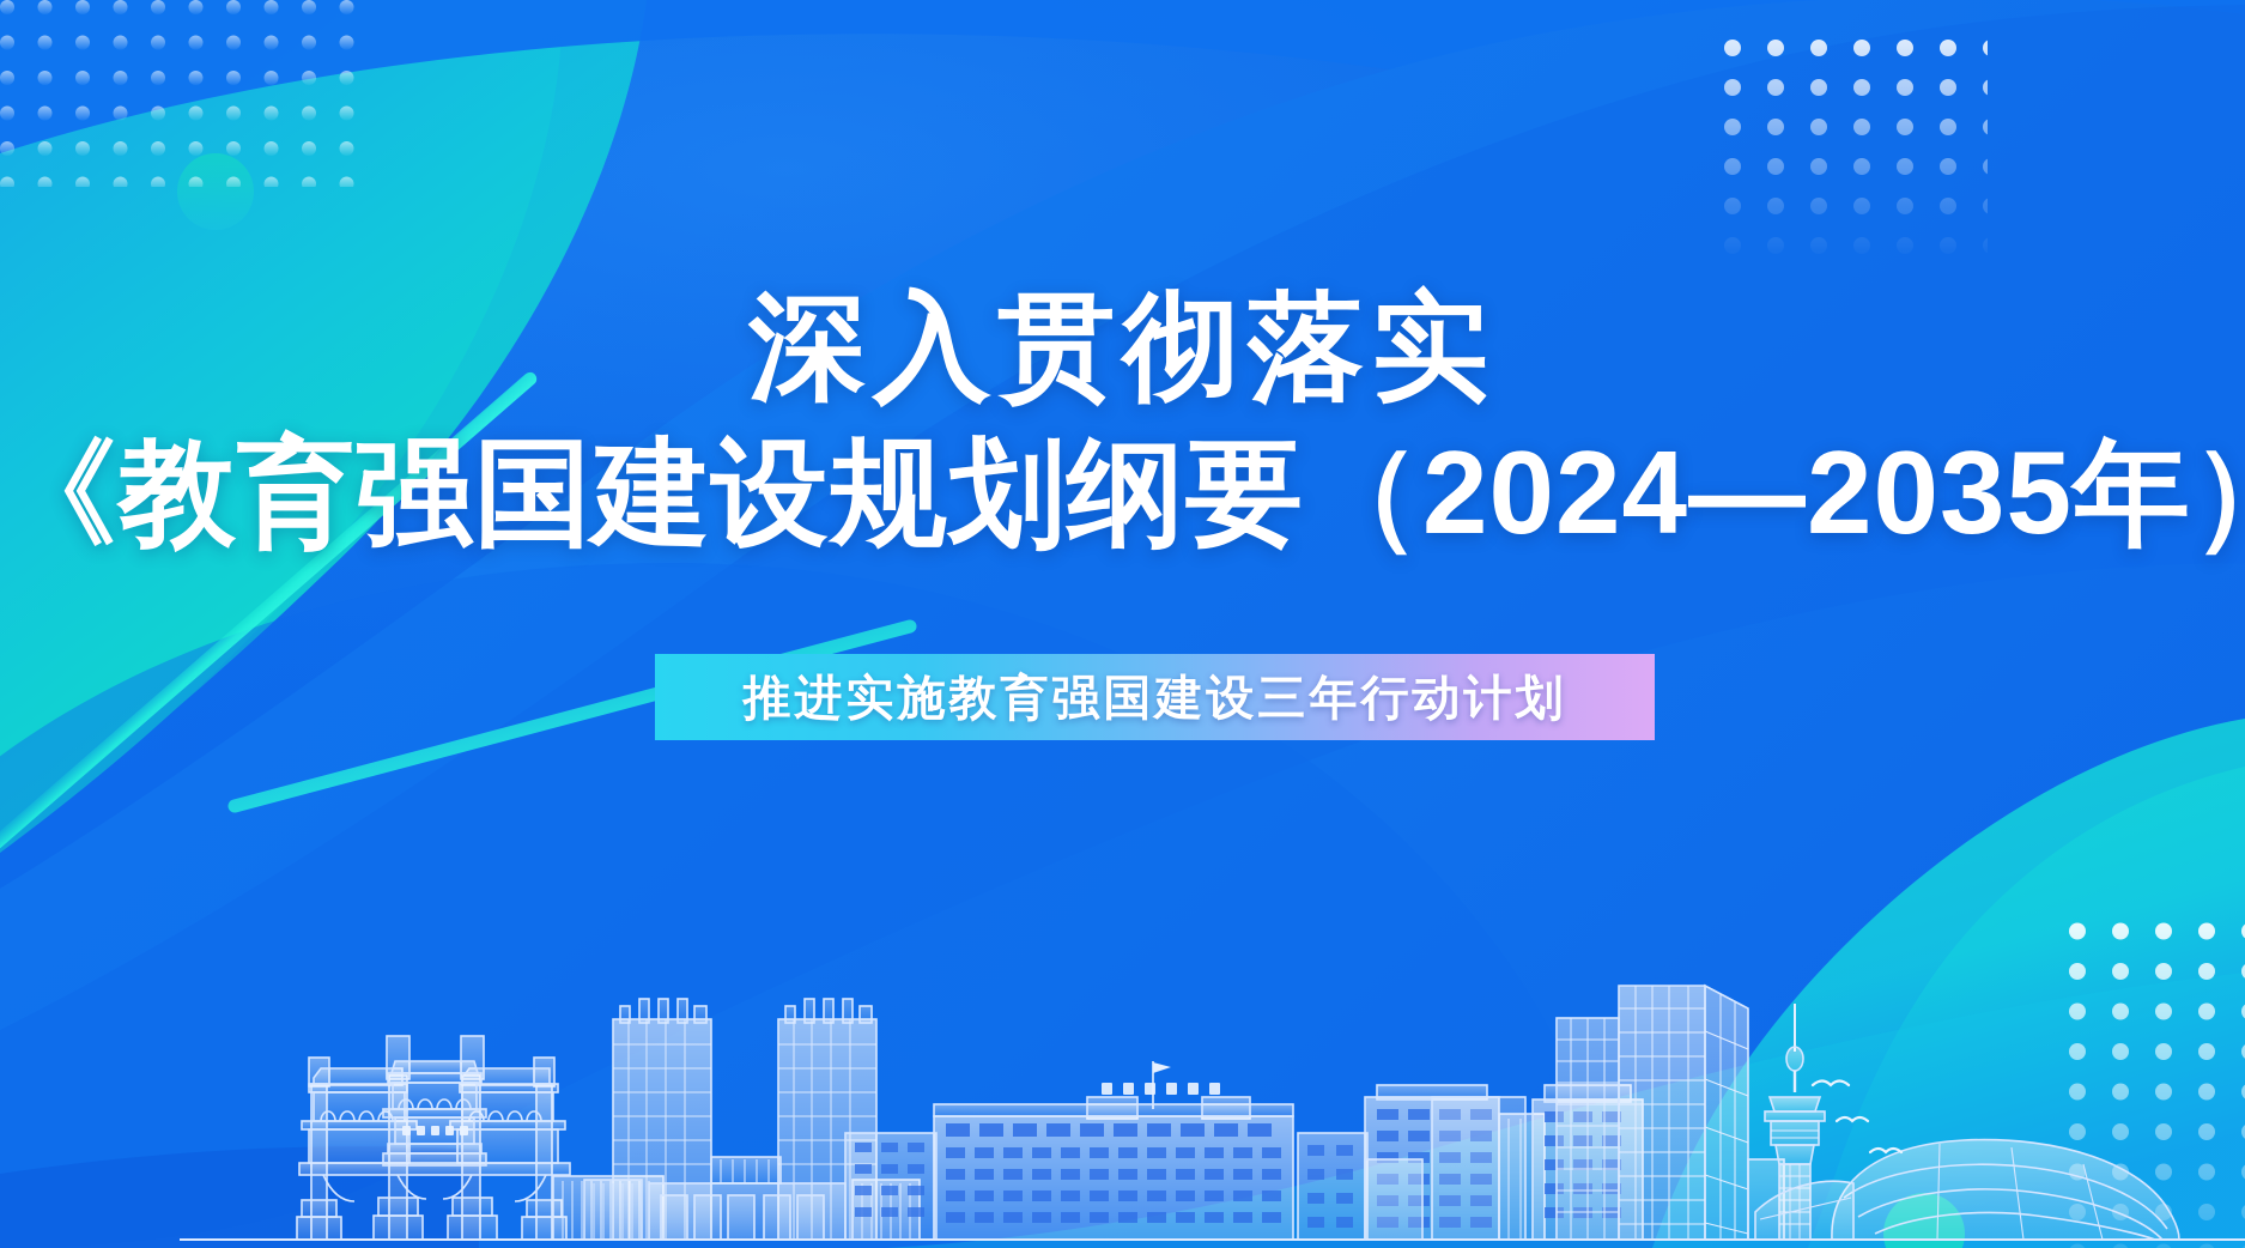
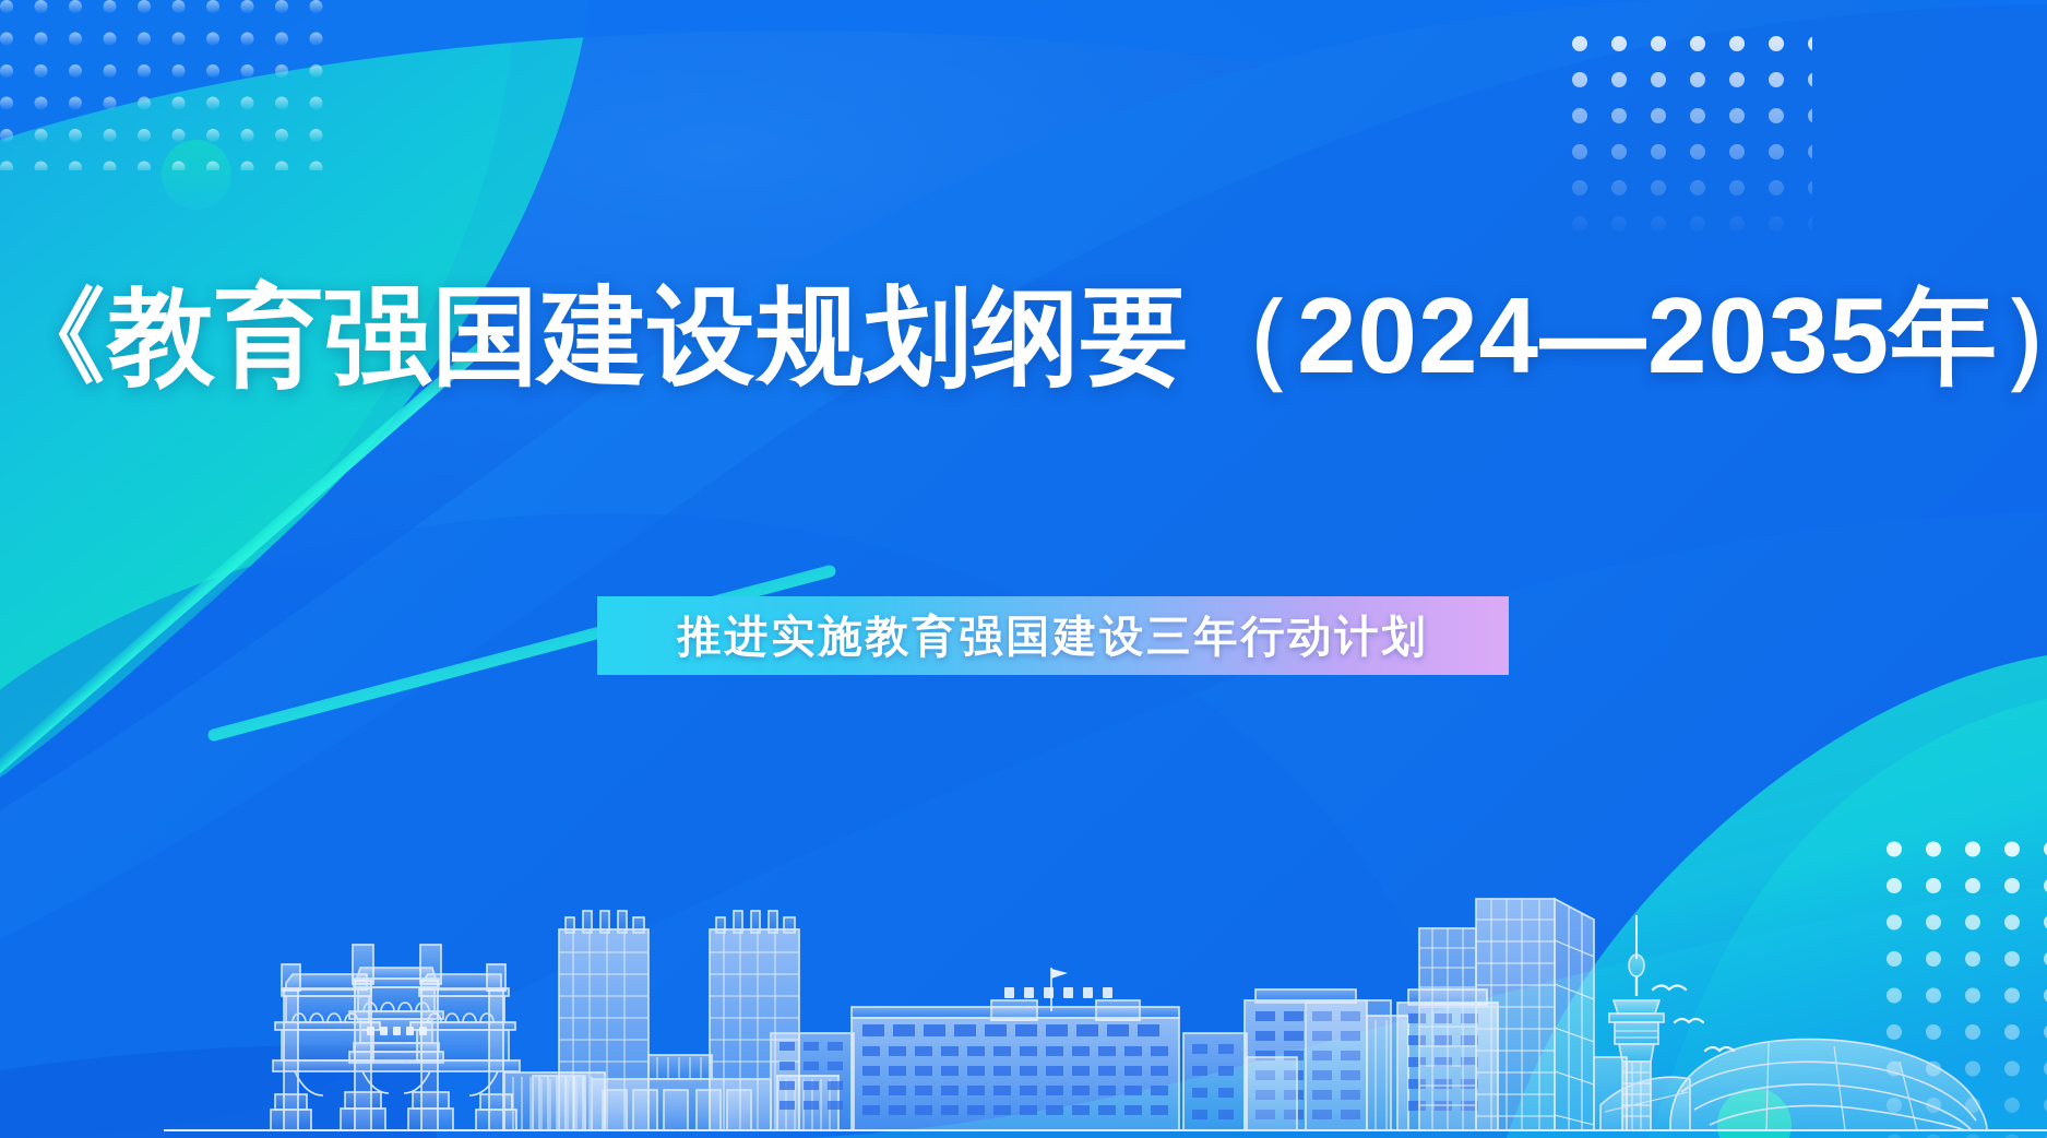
- 深入贯彻落实
  《教育强国建设规划纲要（2024—2035年
  推进实施教育强国建设三年行动计划
